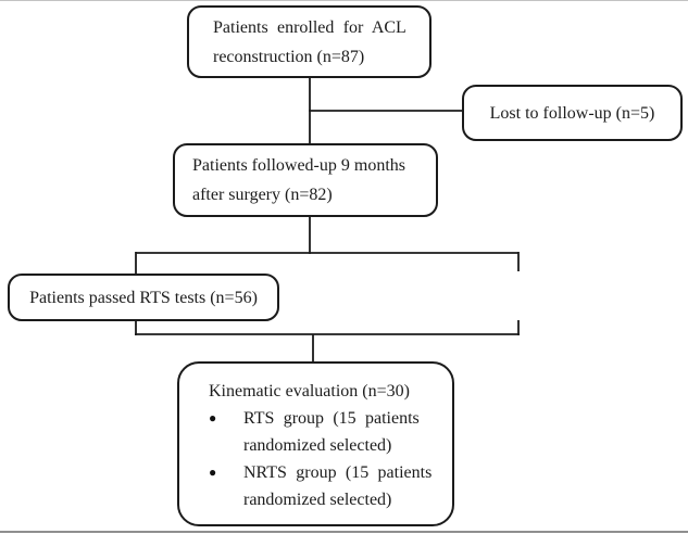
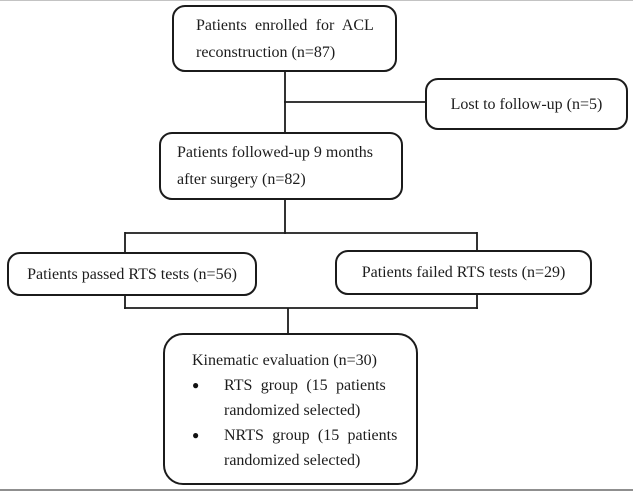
  Patients enrolled for ACL
  reconstruction (n=87)
  Lost to follow-up (n=5)
  Patients followed-up 9 months
  after surgery (n=82)
  Patients passed RTS tests (n=56)
+ Patients failed RTS tests (n=29)
  Kinematic evaluation (n=30)
  ●
  RTS group (15 patients
  randomized selected)
  ●
  NRTS group (15 patients
  randomized selected)
